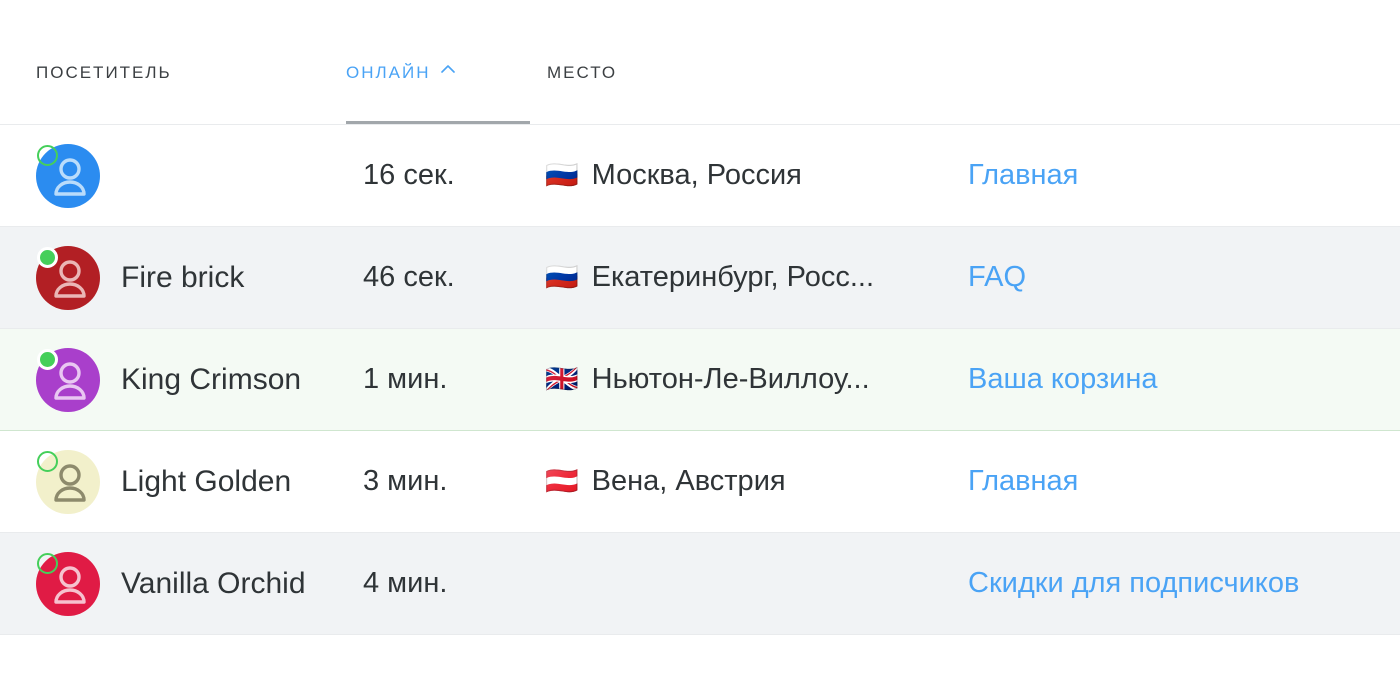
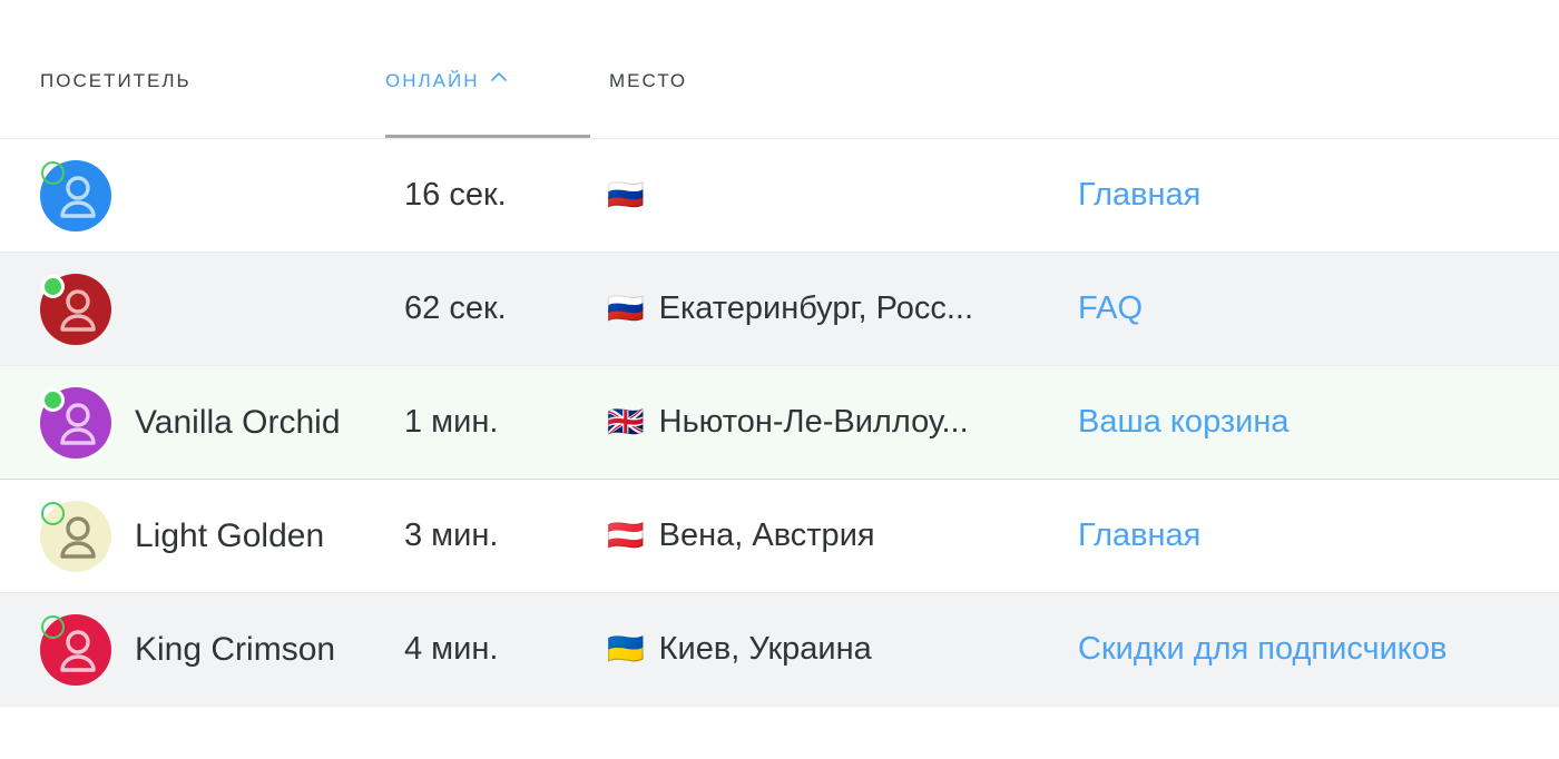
  ПОСЕТИТЕЛЬ
  ОНЛАЙН
  МЕСТО
  16 сек.
  🇷🇺
- Москва, Россия
  Главная
- Fire brick
- 46 сек.
+ 62 сек.
  🇷🇺
  Екатеринбург, Росс...
  FAQ
- King Crimson
+ Vanilla Orchid
  1 мин.
  🇬🇧
  Ньютон-Ле-Виллоу...
  Ваша корзина
  Light Golden
  3 мин.
  🇦🇹
  Вена, Австрия
  Главная
- Vanilla Orchid
+ King Crimson
  4 мин.
+ 🇺🇦
+ Киев, Украина
  Скидки для подписчиков
